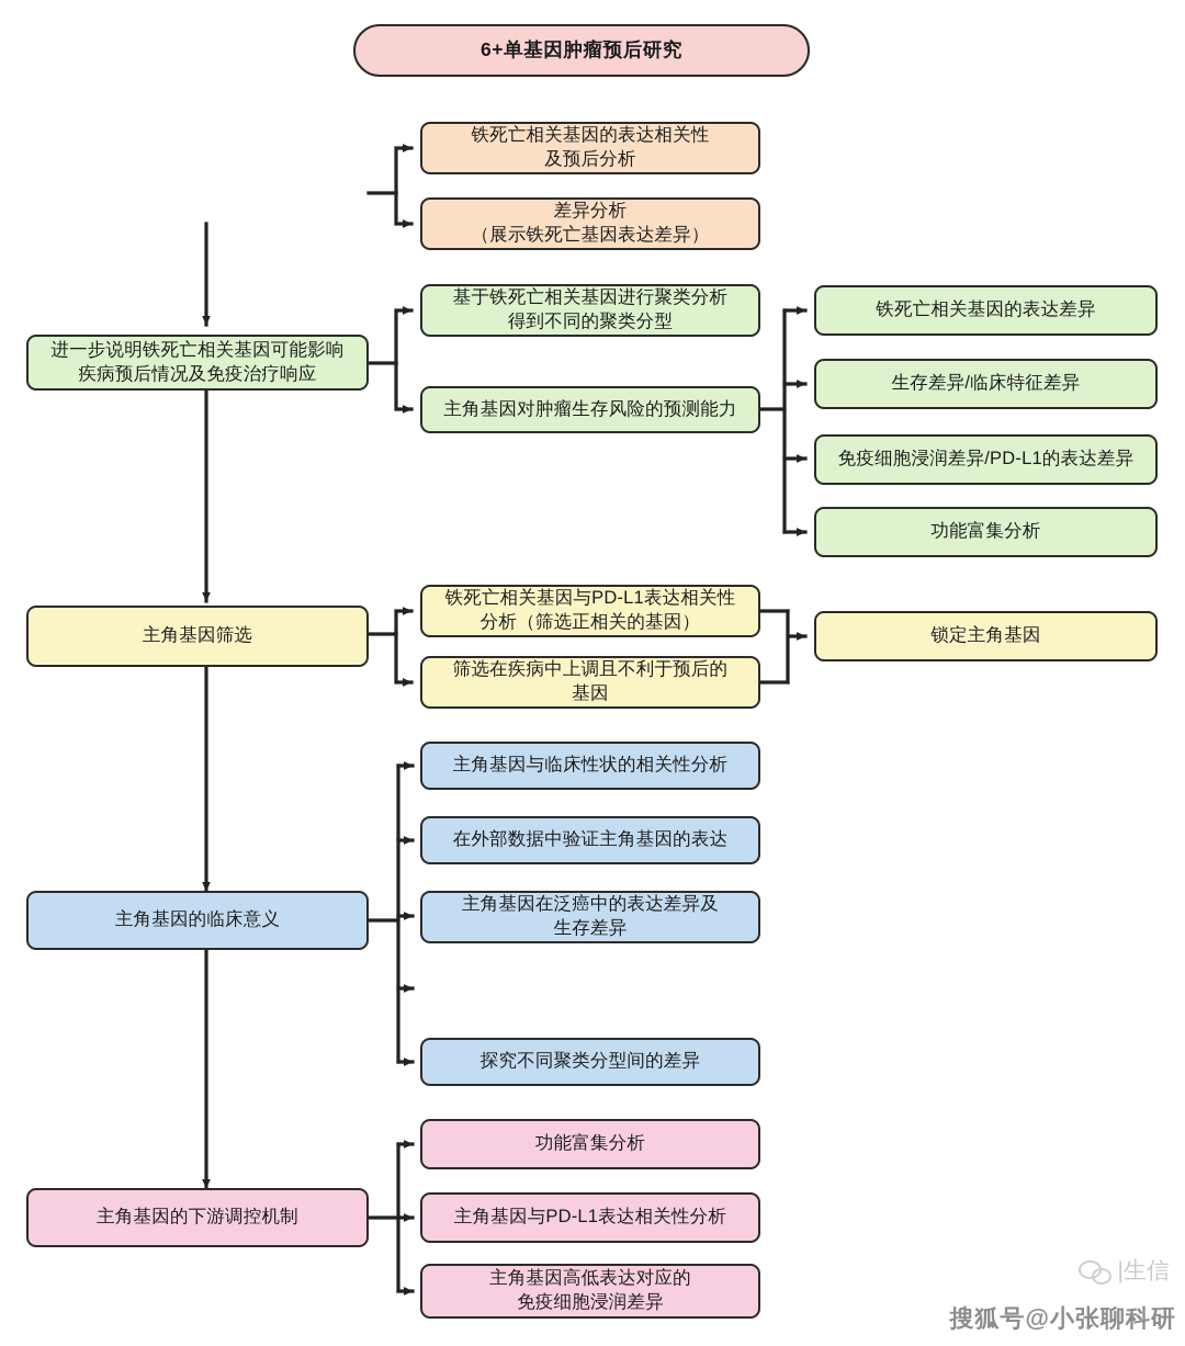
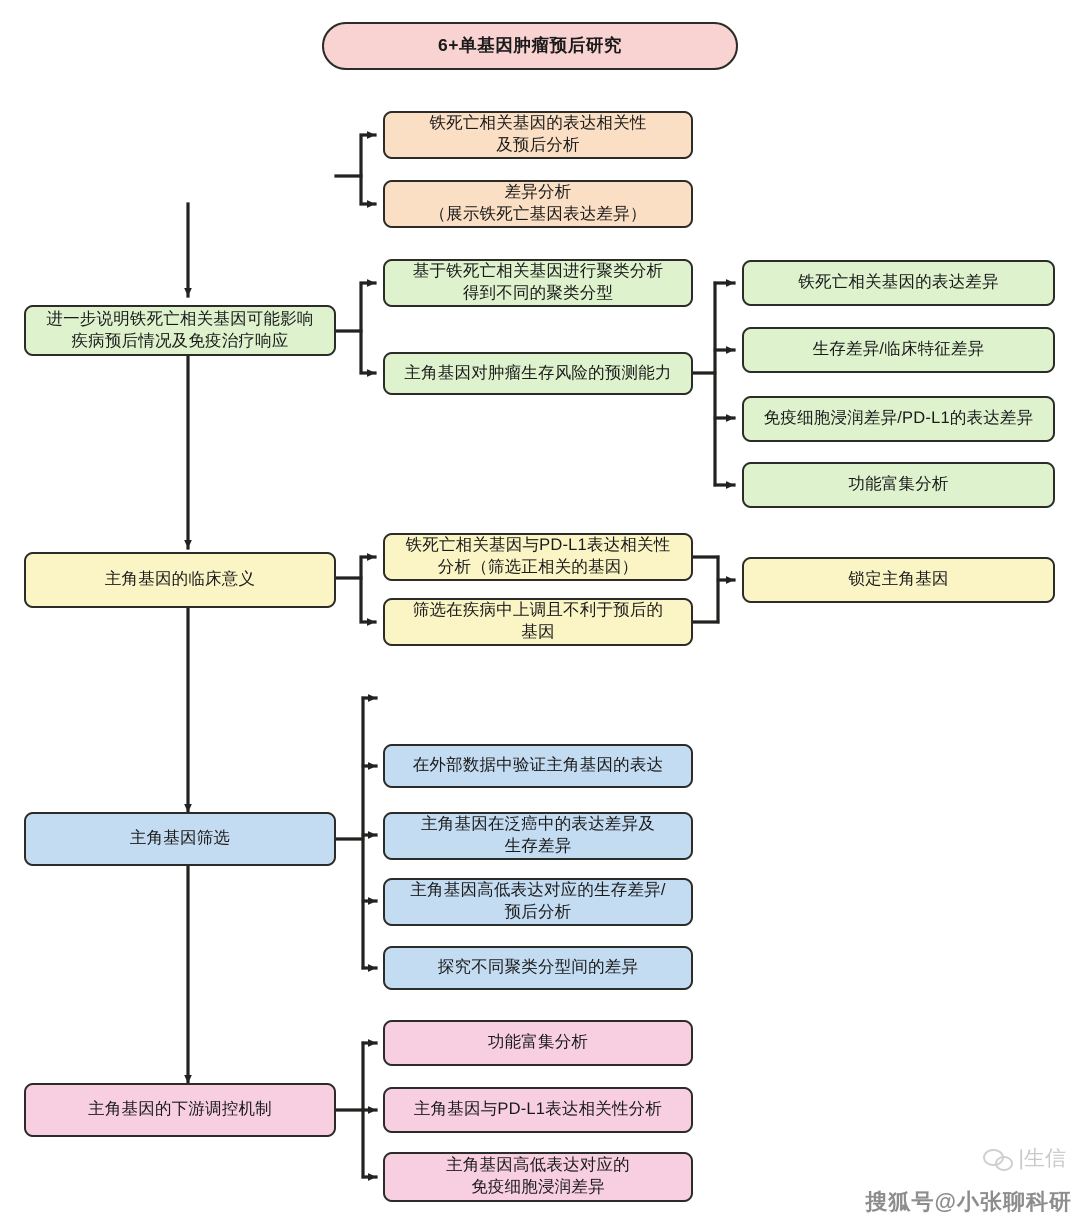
  6+单基因肿瘤预后研究
  铁死亡相关基因的表达相关性
  及预后分析
  差异分析
  （展示铁死亡基因表达差异）
  进一步说明铁死亡相关基因可能影响
  疾病预后情况及免疫治疗响应
  基于铁死亡相关基因进行聚类分析
  得到不同的聚类分型
  主角基因对肿瘤生存风险的预测能力
  铁死亡相关基因的表达差异
  生存差异/临床特征差异
  免疫细胞浸润差异/PD-L1的表达差异
  功能富集分析
- 主角基因筛选
+ 主角基因的临床意义
  铁死亡相关基因与PD-L1表达相关性
  分析（筛选正相关的基因）
  筛选在疾病中上调且不利于预后的
  基因
  锁定主角基因
- 主角基因的临床意义
+ 主角基因筛选
- 主角基因与临床性状的相关性分析
  在外部数据中验证主角基因的表达
  主角基因在泛癌中的表达差异及
  生存差异
+ 主角基因高低表达对应的生存差异/
+ 预后分析
  探究不同聚类分型间的差异
  主角基因的下游调控机制
  功能富集分析
  主角基因与PD-L1表达相关性分析
  主角基因高低表达对应的
  免疫细胞浸润差异
  |生信
  搜狐号@小张聊科研
